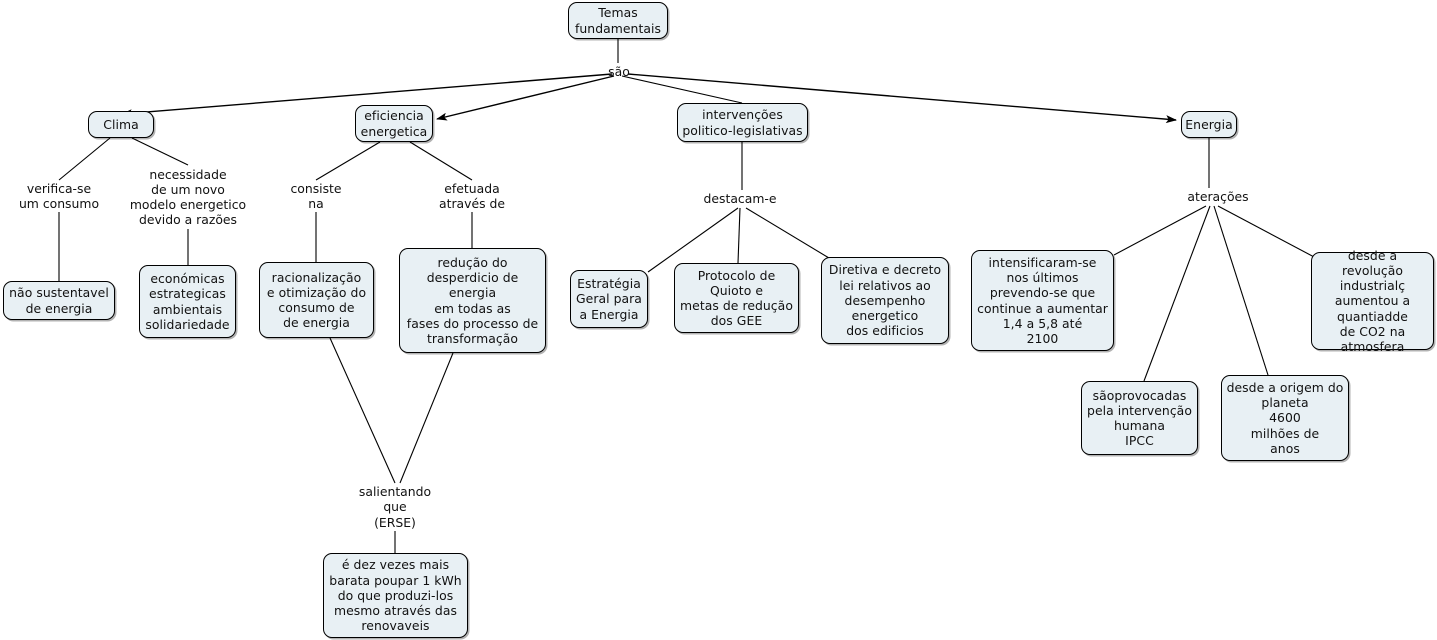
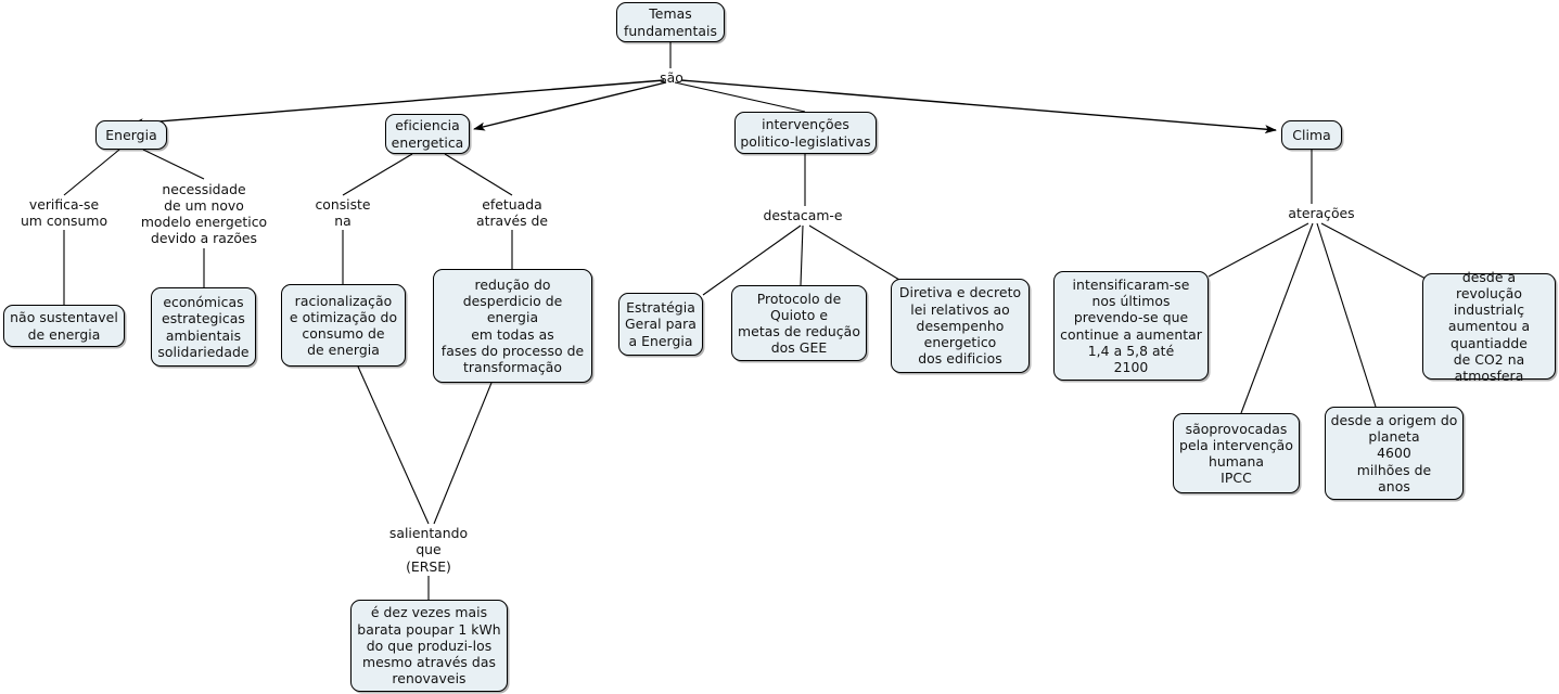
  Temas
  fundamentais
- Clima
+ Energia
  eficiencia
  energetica
  intervenções
  politico-legislativas
- Energia
+ Clima
  não sustentavel
  de energia
  económicas
  estrategicas
  ambientais
  solidariedade
  racionalização
  e otimização do
  consumo de
  de energia
  redução do
  desperdicio de
  energia
  em todas as
  fases do processo de
  transformação
  é dez vezes mais
  barata poupar 1 kWh
  do que produzi-los
  mesmo através das
  renovaveis
  Estratégia
  Geral para
  a Energia
  Protocolo de
  Quioto e
  metas de redução
  dos GEE
  Diretiva e decreto
  lei relativos ao
  desempenho
  energetico
  dos edificios
  intensificaram-se
  nos últimos
  prevendo-se que
  continue a aumentar
  1,4 a 5,8 até
  2100
  sãoprovocadas
  pela intervenção
  humana
  IPCC
  desde a origem do
  planeta
  4600
  milhões de
  anos
  desde a revolução
  industrialç
  aumentou a
  quantiadde
  de CO2 na
  atmosfera
  são
  verifica-se
  um consumo
  necessidade
  de um novo
  modelo energetico
  devido a razões
  consiste
  na
  efetuada
  através de
  salientando
  que
  (ERSE)
  destacam-e
  aterações
